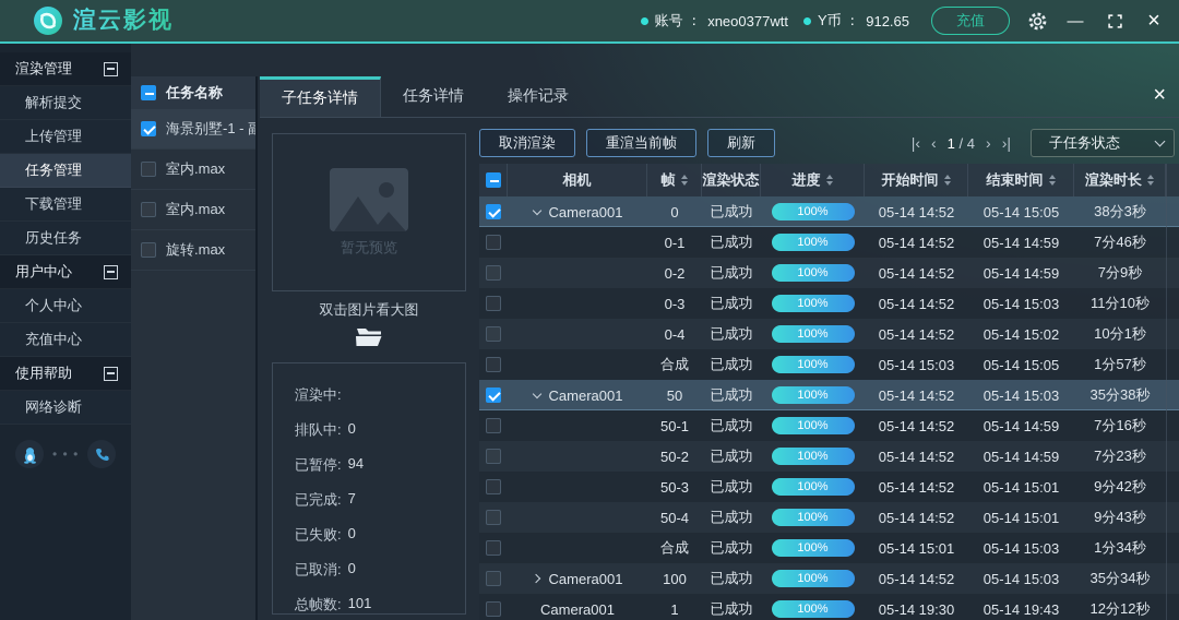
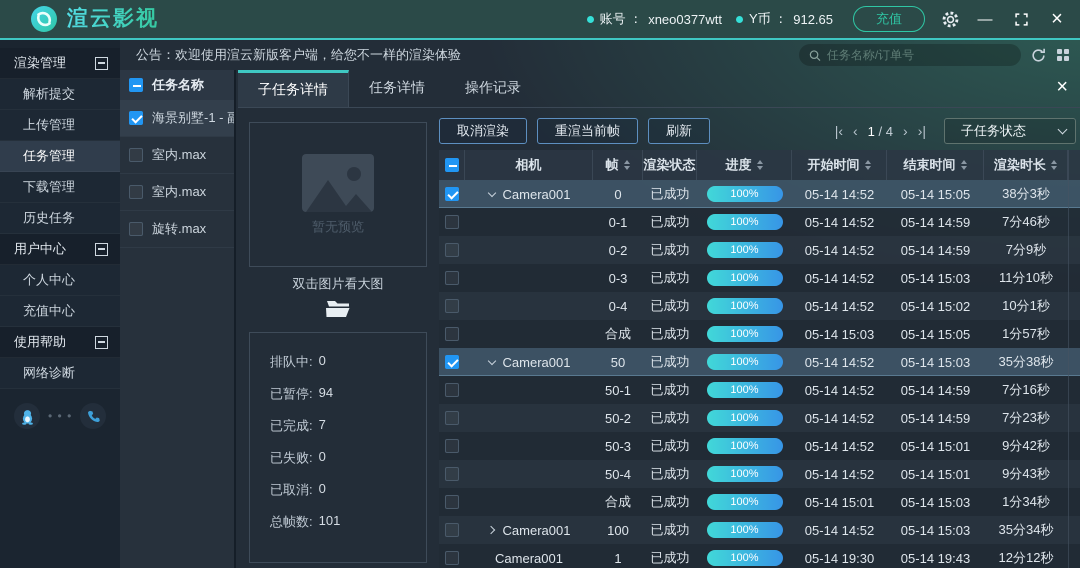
  渲云影视
  账号 ：
  xneo0377wtt
  Y币 ：
  912.65
  充值
  —
  ×
  渲染管理
  解析提交
  上传管理
  任务管理
  下载管理
  历史任务
  用户中心
  个人中心
  充值中心
  使用帮助
  网络诊断
  • • •
+ 公告：欢迎使用渲云新版客户端，给您不一样的渲染体验
+ 任务名称/订单号
  任务名称
  海景别墅-1 - 副
  室内.max
  室内.max
  旋转.max
  子任务详情
  任务详情
  操作记录
  ×
  暂无预览
  双击图片看大图
- 渲染中:
  排队中:
  0
  已暂停:
  94
  已完成:
  7
  已失败:
  0
  已取消:
  0
  总帧数:
  101
  取消渲染
  重渲当前帧
  刷新
  |‹
  ‹
  1 / 4
  ›
  ›|
  子任务状态
  相机
  帧
  渲染状态
  进度
  开始时间
  结束时间
  渲染时长
  Camera001
  0
  已成功
  100%
  05-14 14:52
  05-14 15:05
  38分3秒
  0-1
  已成功
  100%
  05-14 14:52
  05-14 14:59
  7分46秒
  0-2
  已成功
  100%
  05-14 14:52
  05-14 14:59
  7分9秒
  0-3
  已成功
  100%
  05-14 14:52
  05-14 15:03
  11分10秒
  0-4
  已成功
  100%
  05-14 14:52
  05-14 15:02
  10分1秒
  合成
  已成功
  100%
  05-14 15:03
  05-14 15:05
  1分57秒
  Camera001
  50
  已成功
  100%
  05-14 14:52
  05-14 15:03
  35分38秒
  50-1
  已成功
  100%
  05-14 14:52
  05-14 14:59
  7分16秒
  50-2
  已成功
  100%
  05-14 14:52
  05-14 14:59
  7分23秒
  50-3
  已成功
  100%
  05-14 14:52
  05-14 15:01
  9分42秒
  50-4
  已成功
  100%
  05-14 14:52
  05-14 15:01
  9分43秒
  合成
  已成功
  100%
  05-14 15:01
  05-14 15:03
  1分34秒
  Camera001
  100
  已成功
  100%
  05-14 14:52
  05-14 15:03
  35分34秒
  Camera001
  1
  已成功
  100%
  05-14 19:30
  05-14 19:43
  12分12秒
